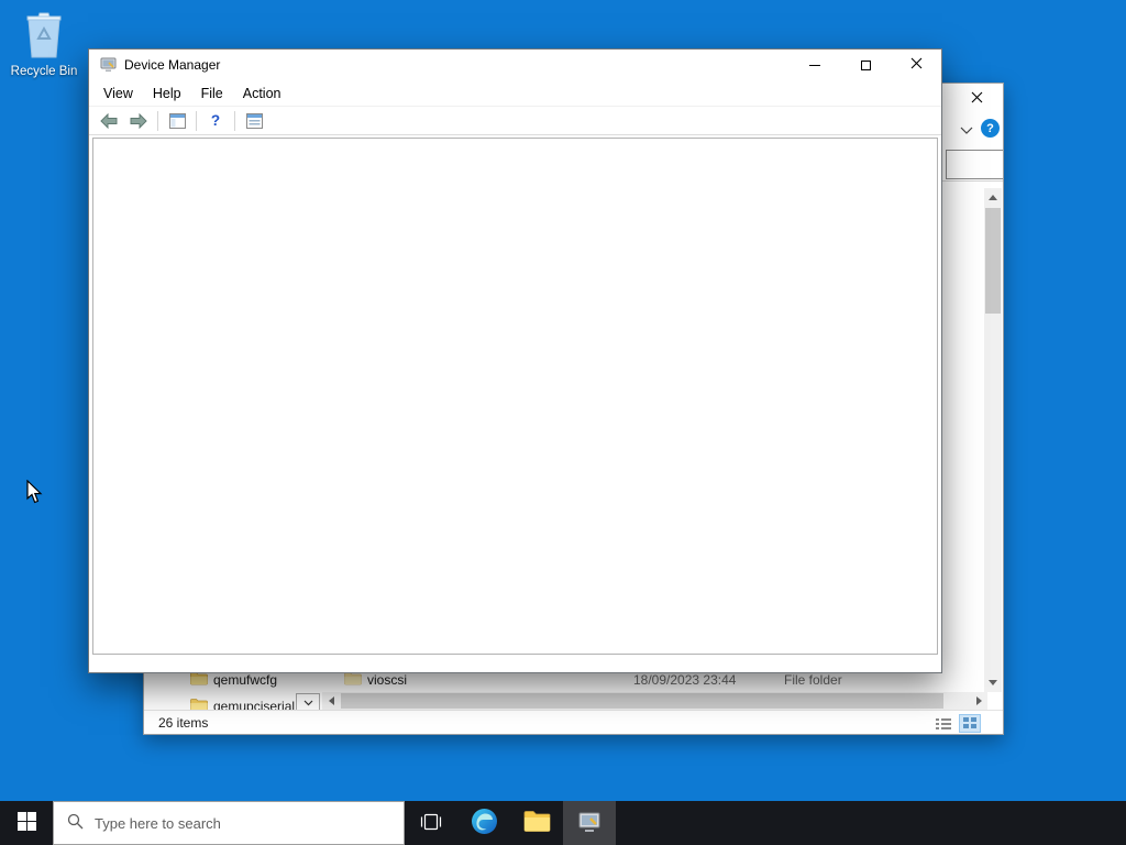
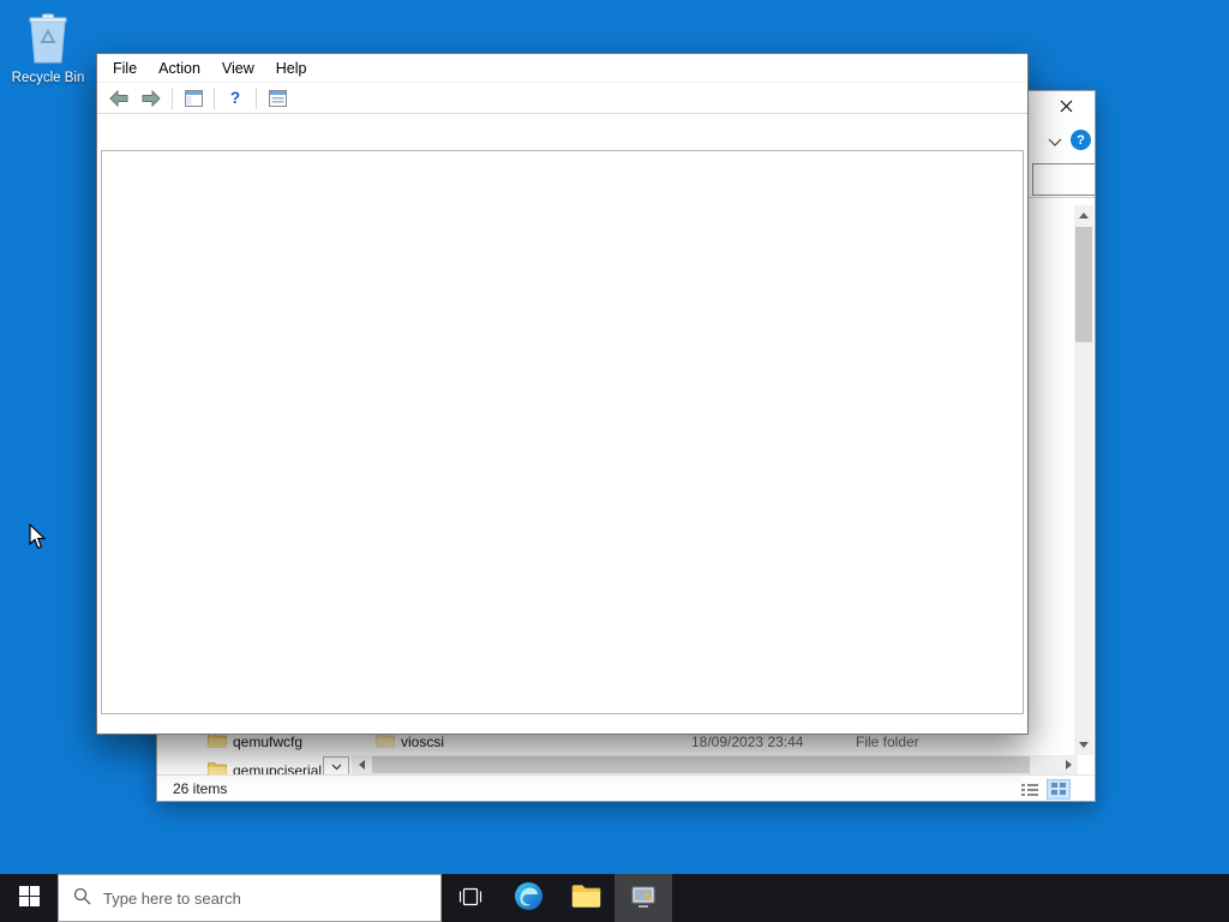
  Recycle Bin
  ?
  qemufwcfg
  vioscsi
  18/09/2023 23:44
  File folder
  qemupciserial
  26 items
- Device Manager
- View
+ File
- Help
+ Action
- File
+ View
- Action
+ Help
  ?
  Type here to search
